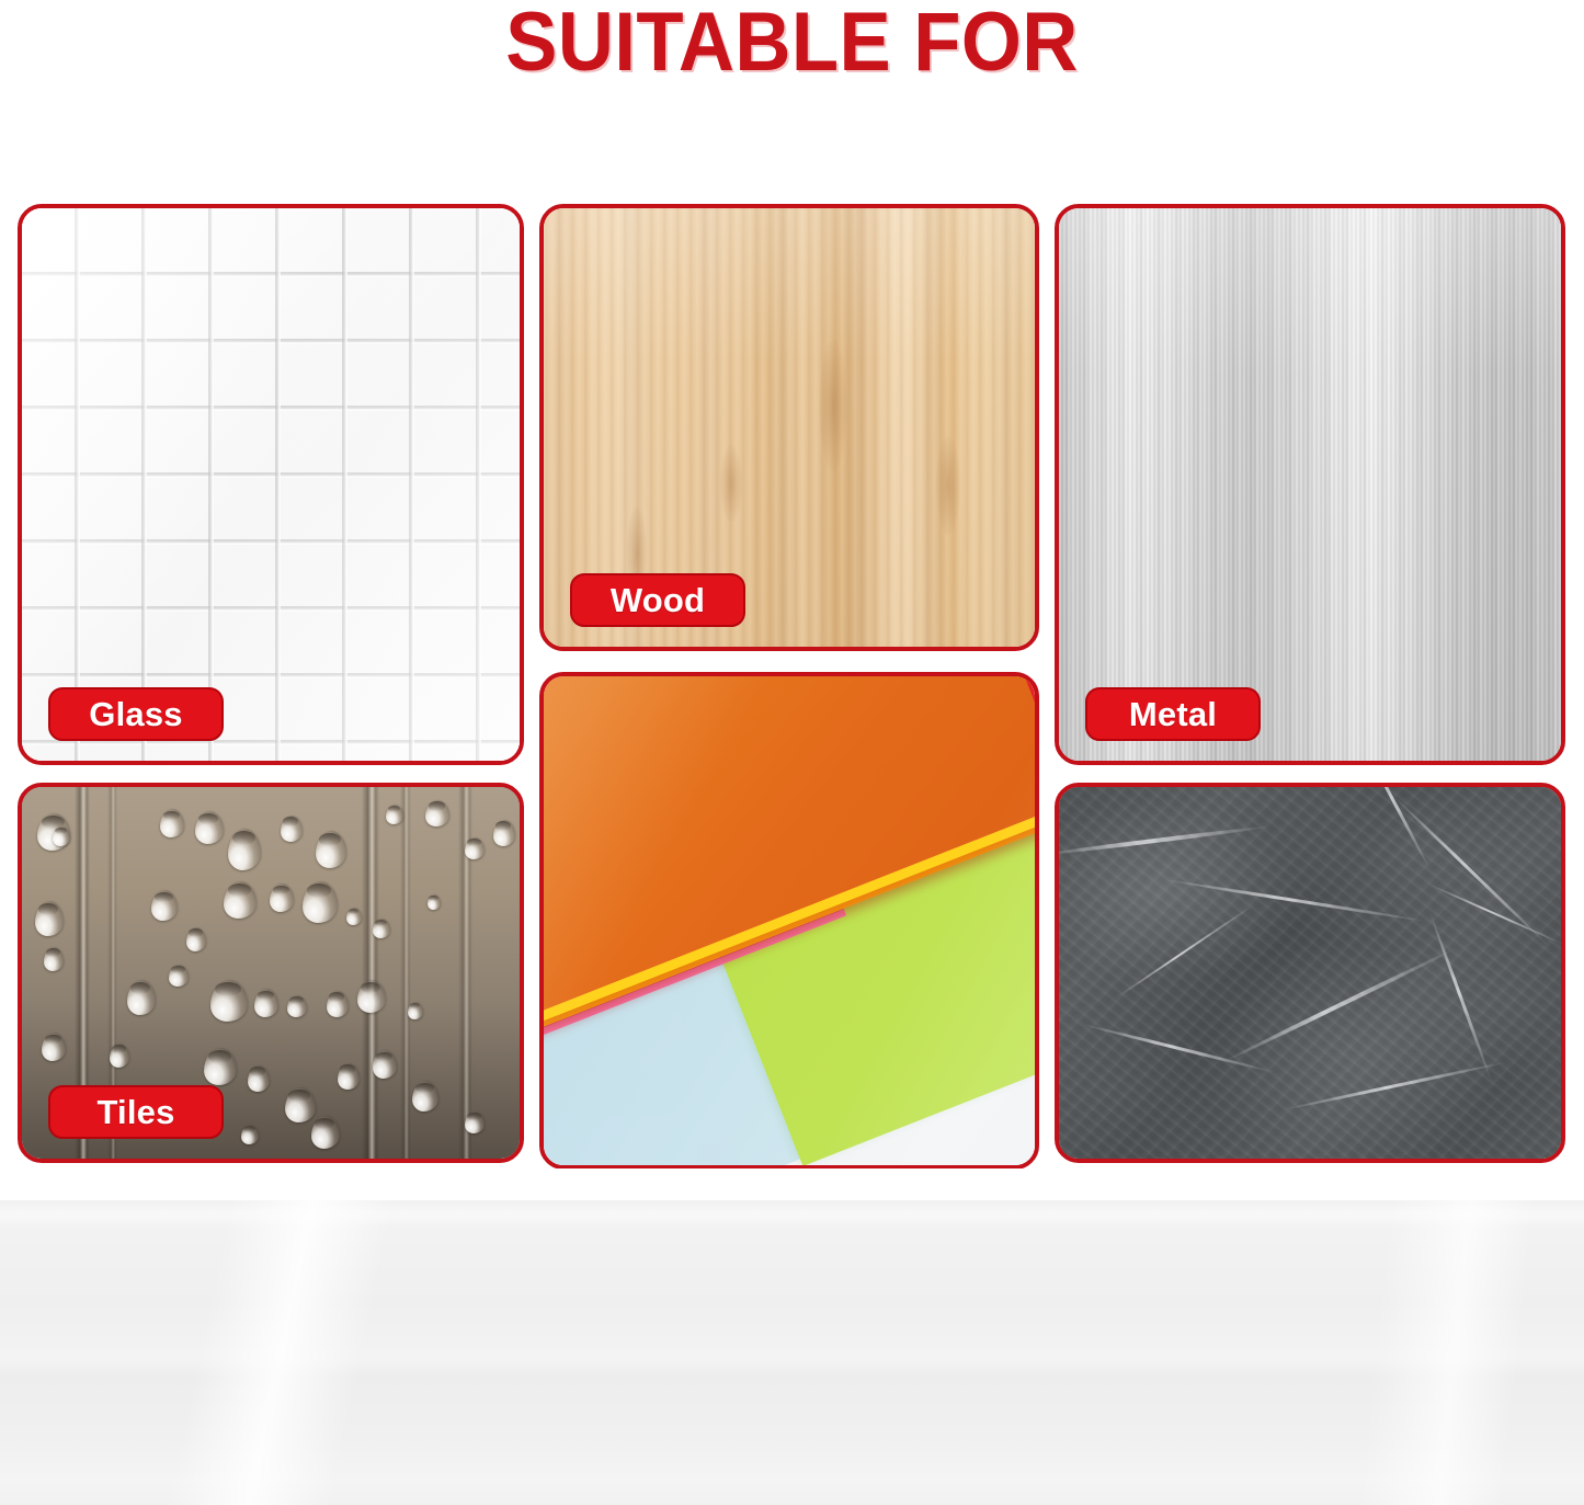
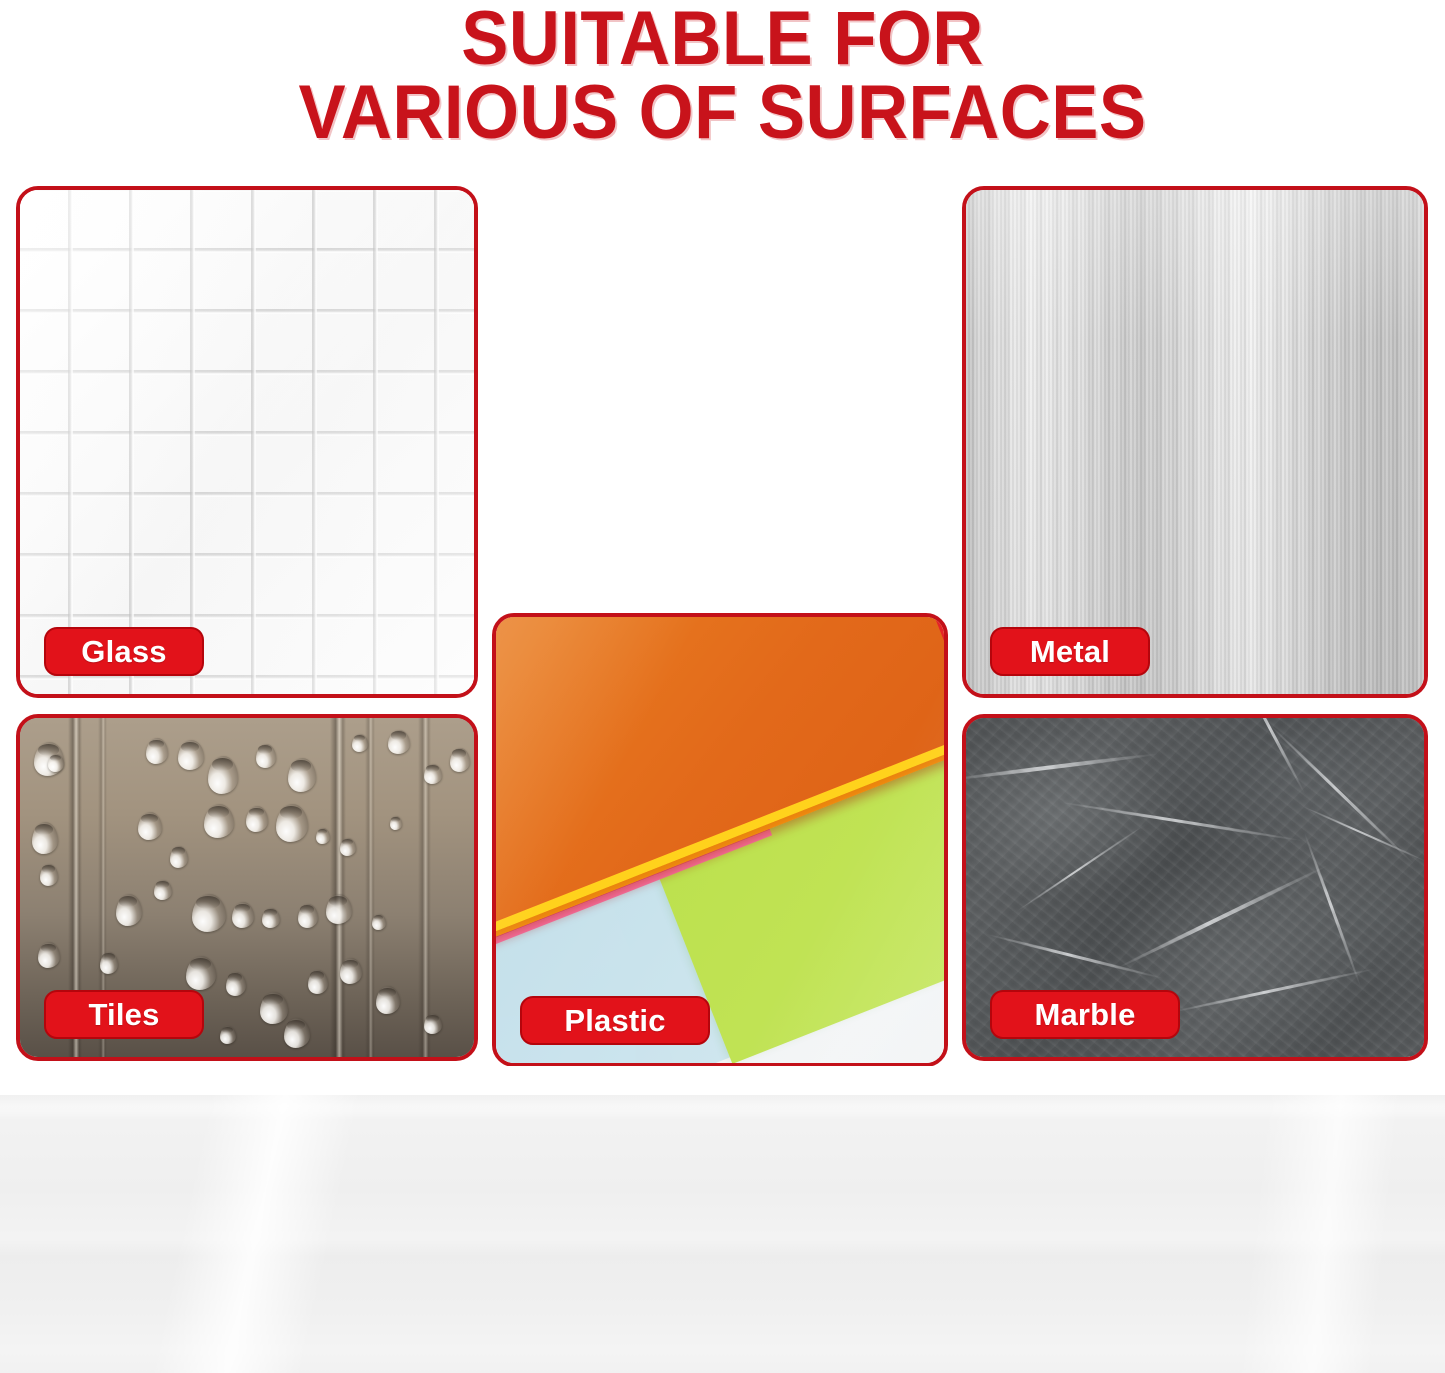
  SUITABLE FOR
+ VARIOUS OF SURFACES
  Glass
- Wood
  Metal
  Tiles
+ Plastic
+ Marble
